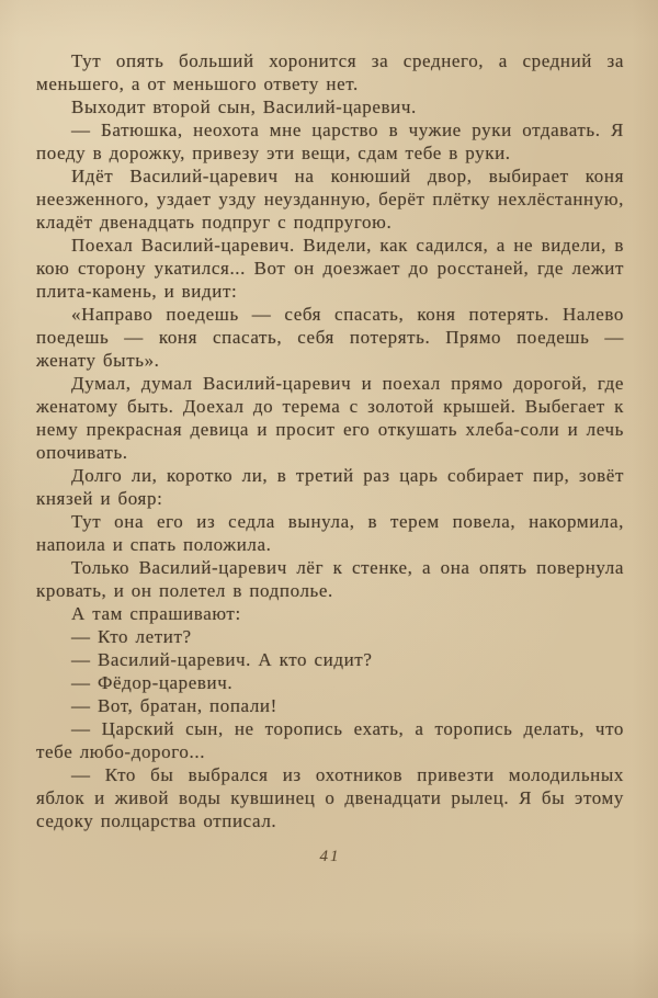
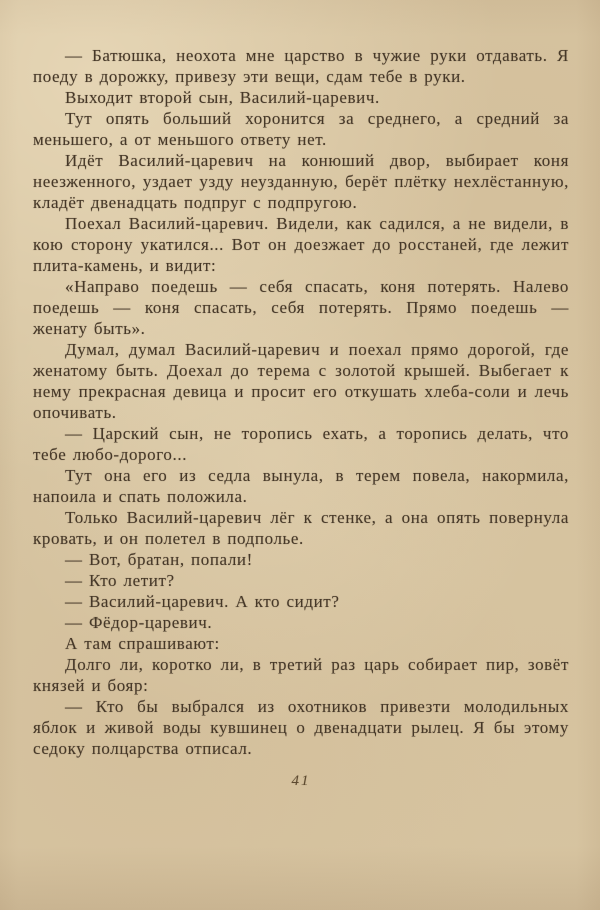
- Тут опять больший хоронится за среднего, а средний за меньшего, а от меньшого ответу нет.
+ — Батюшка, неохота мне царство в чужие руки отдавать. Я поеду в дорожку, привезу эти вещи, сдам тебе в руки.
  Выходит второй сын, Василий-царевич.
- — Батюшка, неохота мне царство в чужие руки отдавать. Я поеду в дорожку, привезу эти вещи, сдам тебе в руки.
+ Тут опять больший хоронится за среднего, а средний за меньшего, а от меньшого ответу нет.
  Идёт Василий-царевич на конюший двор, выбирает коня неезженного, уздает узду неузданную, берёт плётку нехлёстанную, кладёт двенадцать подпруг с подпругою.
  Поехал Василий-царевич. Видели, как садился, а не видели, в кою сторону укатился... Вот он доезжает до росстаней, где лежит плита-камень, и видит:
  «Направо поедешь — себя спасать, коня потерять. Налево поедешь — коня спасать, себя потерять. Прямо поедешь — женату быть».
  Думал, думал Василий-царевич и поехал прямо дорогой, где женатому быть. Доехал до терема с золотой крышей. Выбегает к нему прекрасная девица и просит его откушать хлеба-соли и лечь опочивать.
- Долго ли, коротко ли, в третий раз царь собирает пир, зовёт князей и бояр:
+ — Царский сын, не торопись ехать, а торопись делать, что тебе любо-дорого...
  Тут она его из седла вынула, в терем повела, накормила, напоила и спать положила.
  Только Василий-царевич лёг к стенке, а она опять повернула кровать, и он полетел в подполье.
- А там спрашивают:
+ — Вот, братан, попали!
  — Кто летит?
  — Василий-царевич. А кто сидит?
  — Фёдор-царевич.
- — Вот, братан, попали!
+ А там спрашивают:
- — Царский сын, не торопись ехать, а торопись делать, что тебе любо-дорого...
+ Долго ли, коротко ли, в третий раз царь собирает пир, зовёт князей и бояр:
  — Кто бы выбрался из охотников привезти молодильных яблок и живой воды кувшинец о двенадцати рылец. Я бы этому седоку полцарства отписал.
  41
